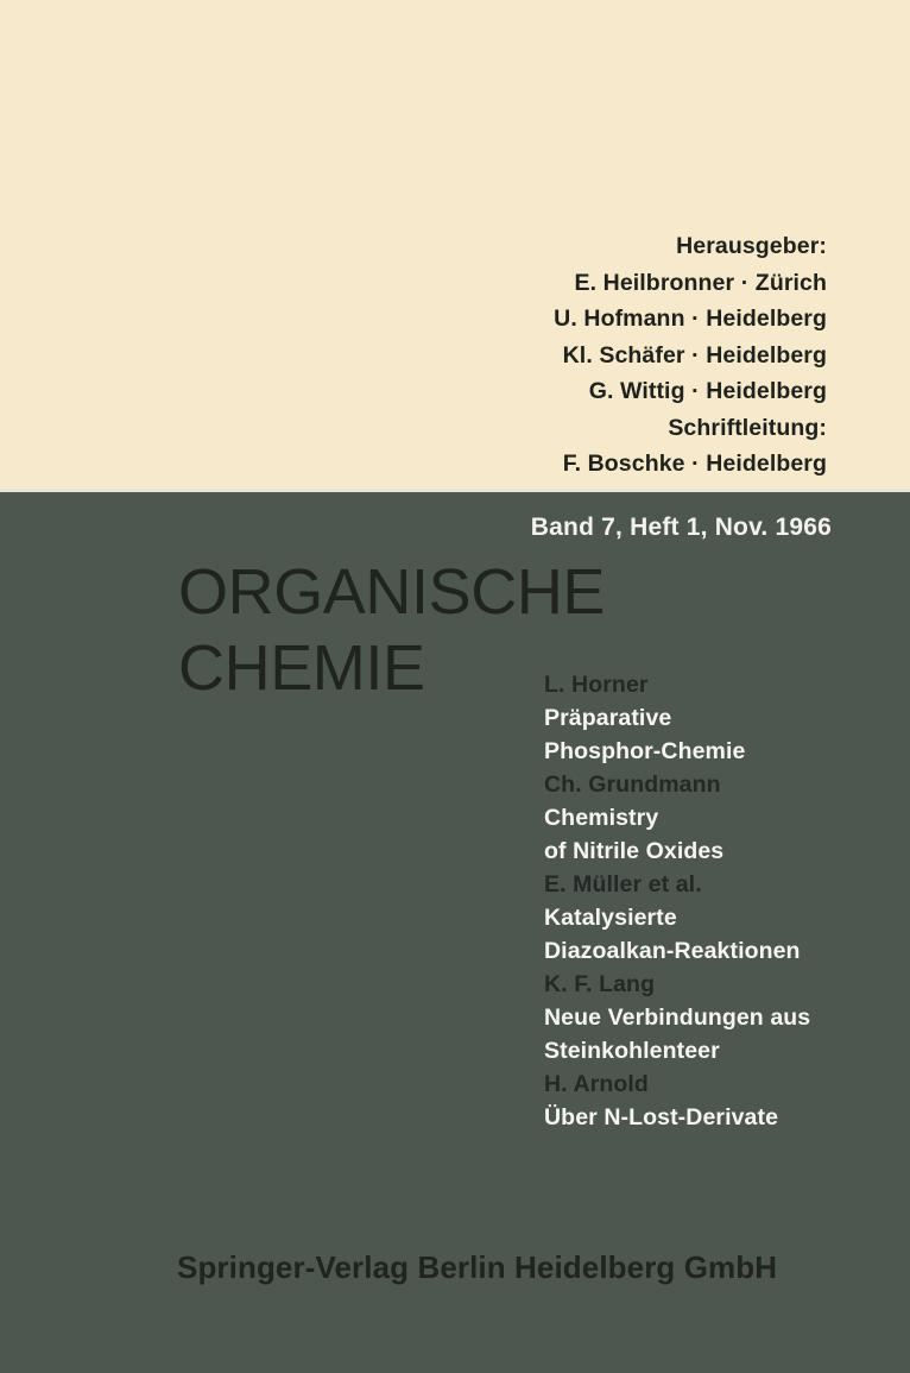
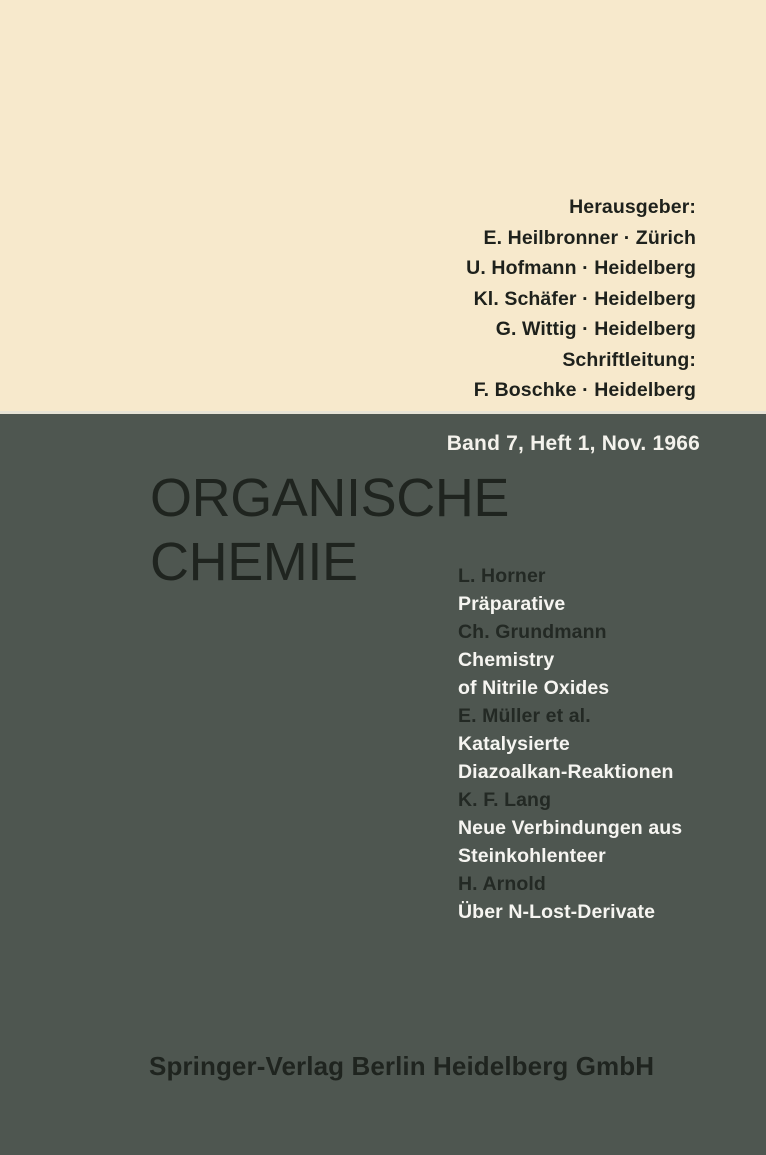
  Herausgeber:
  E. Heilbronner · Zürich
  U. Hofmann · Heidelberg
  Kl. Schäfer · Heidelberg
  G. Wittig · Heidelberg
  Schriftleitung:
  F. Boschke · Heidelberg
  Band 7, Heft 1, Nov. 1966
  ORGANISCHE
  CHEMIE
  L. Horner
  Präparative
- Phosphor-Chemie
  Ch. Grundmann
  Chemistry
  of Nitrile Oxides
  E. Müller et al.
  Katalysierte
  Diazoalkan-Reaktionen
  K. F. Lang
  Neue Verbindungen aus
  Steinkohlenteer
  H. Arnold
  Über N-Lost-Derivate
  Springer-Verlag Berlin Heidelberg GmbH
